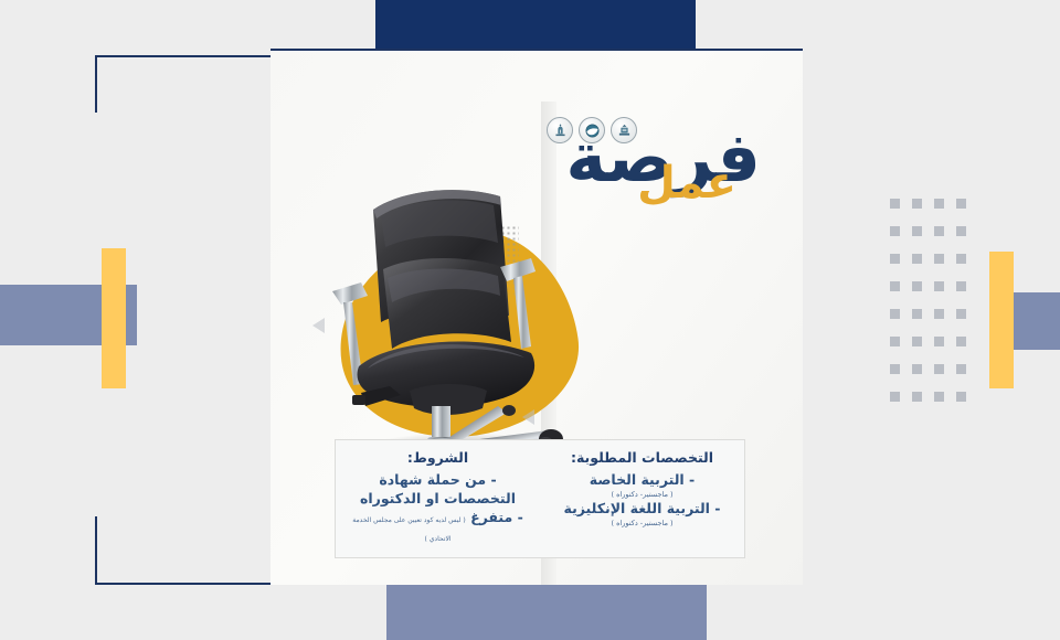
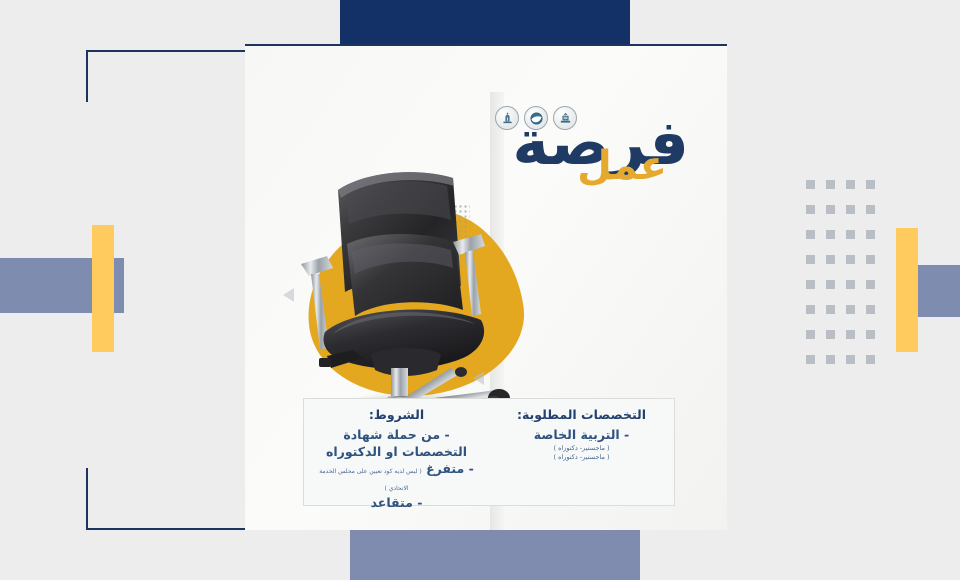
  فرصة
  عمل
  التخصصات المطلوبة:
  - التربية الخاصة
  ( ماجستير- دكتوراه )
- - التربية اللغة الإنكليزية
  ( ماجستير- دكتوراه )
  الشروط:
  - من حملة شهادة التخصصات او الدكتوراه
+ - متقاعد
